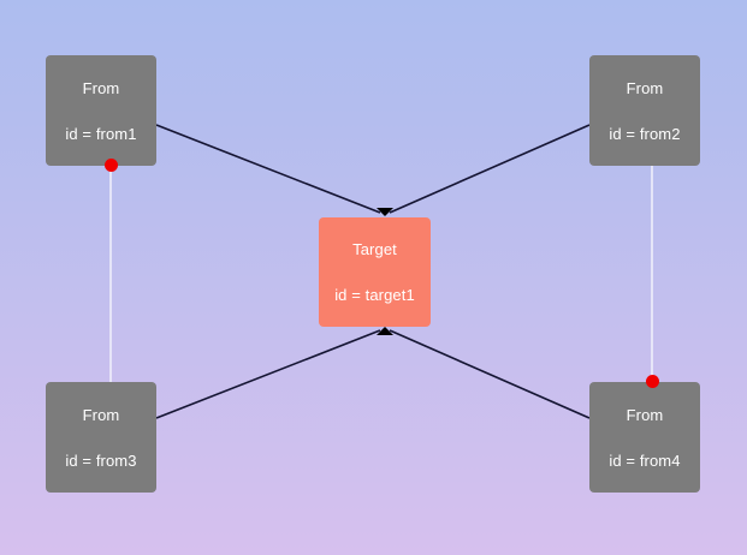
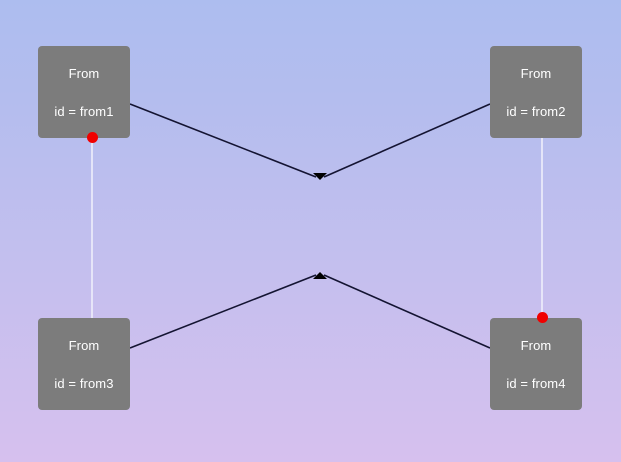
  From
  id = from1
  From
  id = from2
- Target
- id = target1
  From
  id = from3
  From
  id = from4
